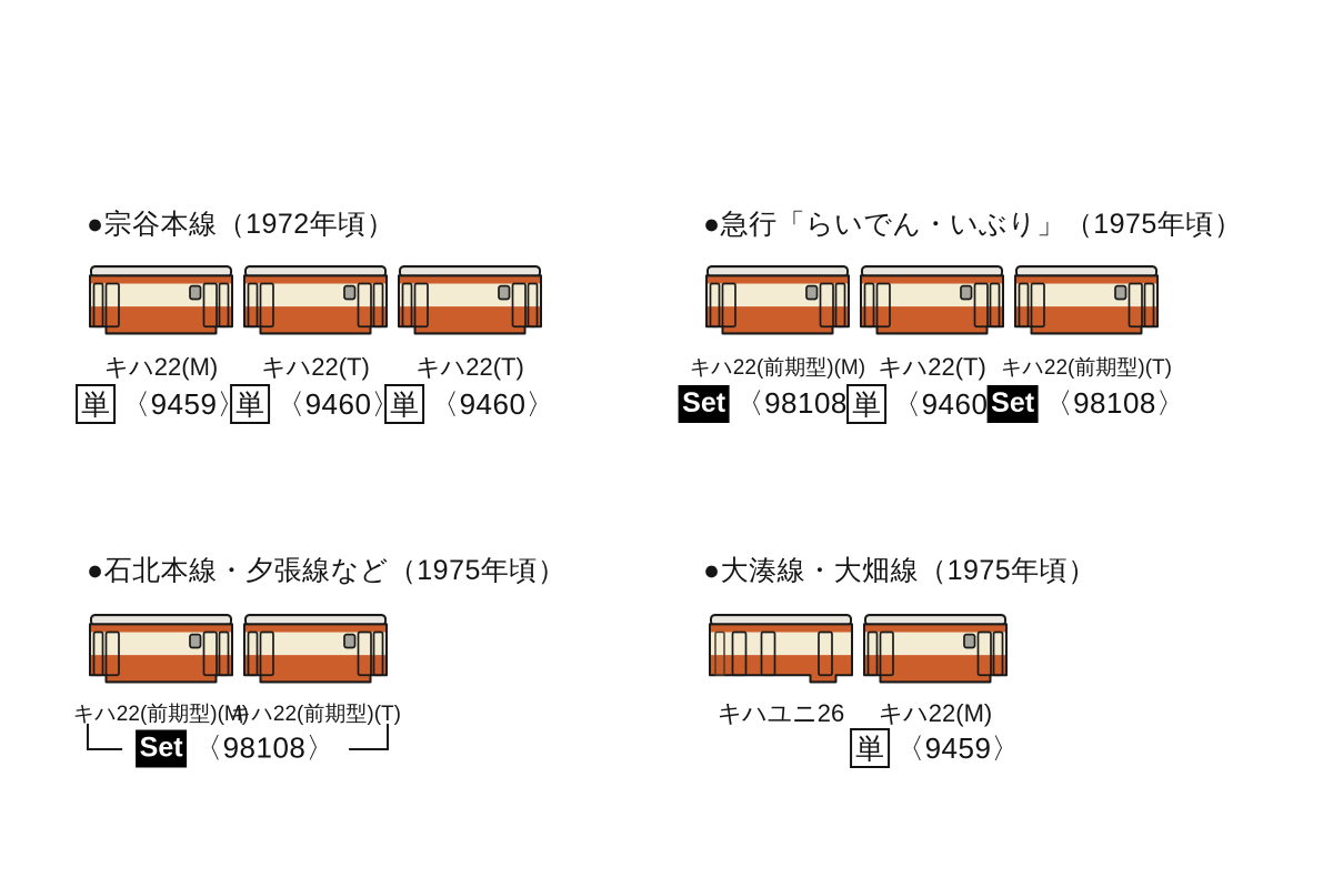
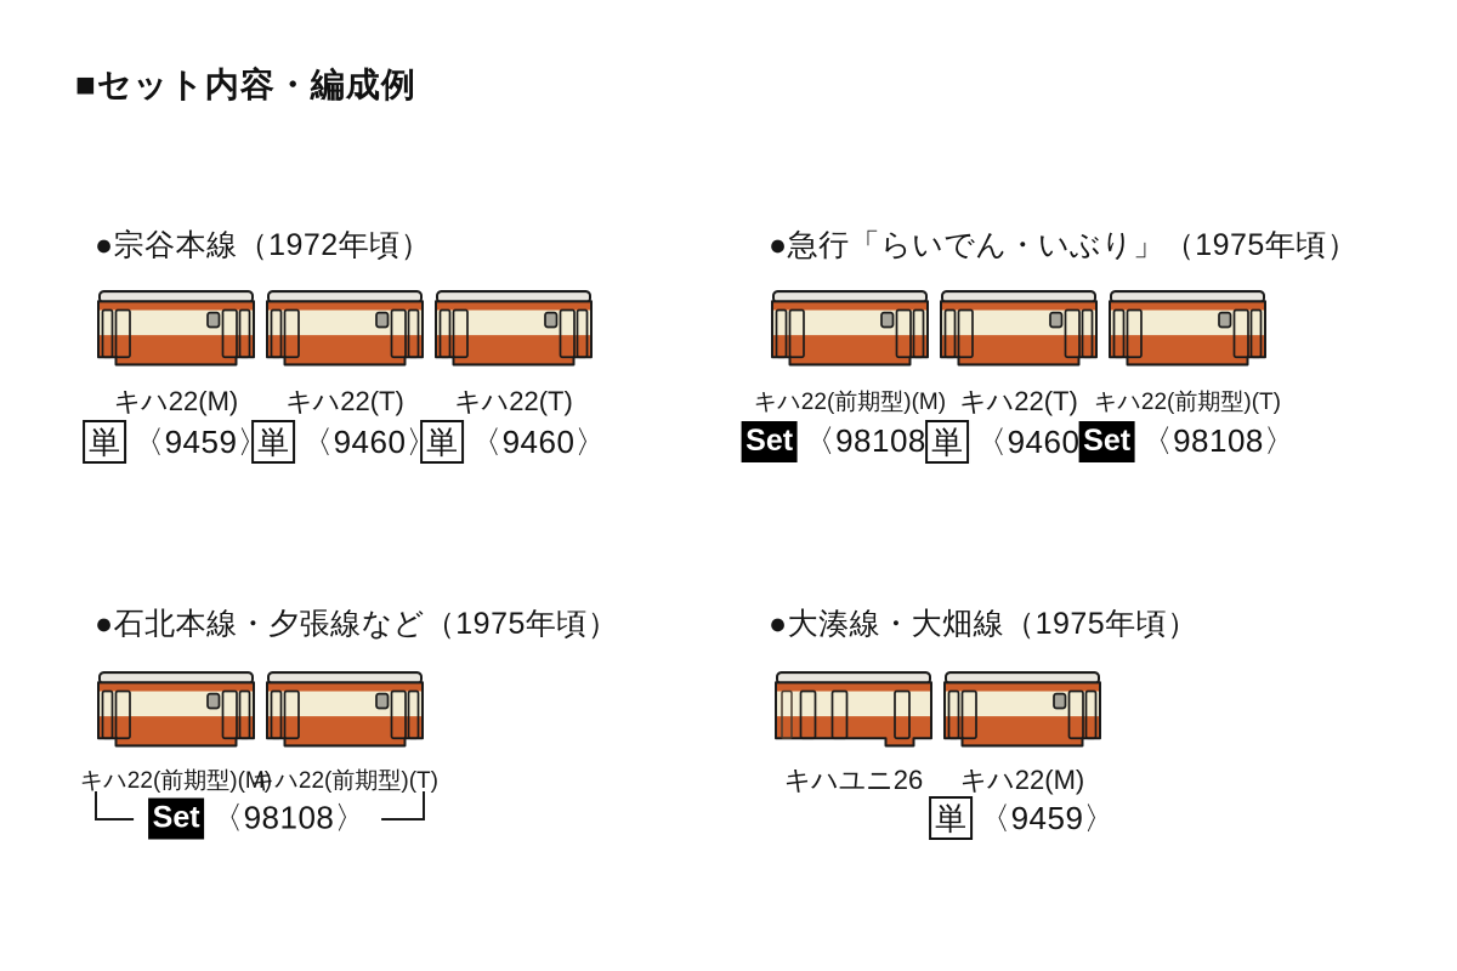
+ ■セット内容・編成例
  ●宗谷本線（1972年頃）
  キハ22(M)
  キハ22(T)
  キハ22(T)
  単
  〈9459
  単
  〈9460
  単
  〈9460〉
  ●急行「らいでん・いぶり」（1975年頃）
  キハ22(前期型)(M)
  キハ22(T)
  キハ22(前期型)(T)
  Set
  〈98108
  単
  〈9460
  Set
  〈98108〉
  ●石北本線・夕張線など（1975年頃）
  キハ22(前期型)(M)
  キハ22(前期型)(T)
  Set
  〈98108〉
  ●大湊線・大畑線（1975年頃）
  キハユニ26
  キハ22(M)
  単
  〈9459〉
